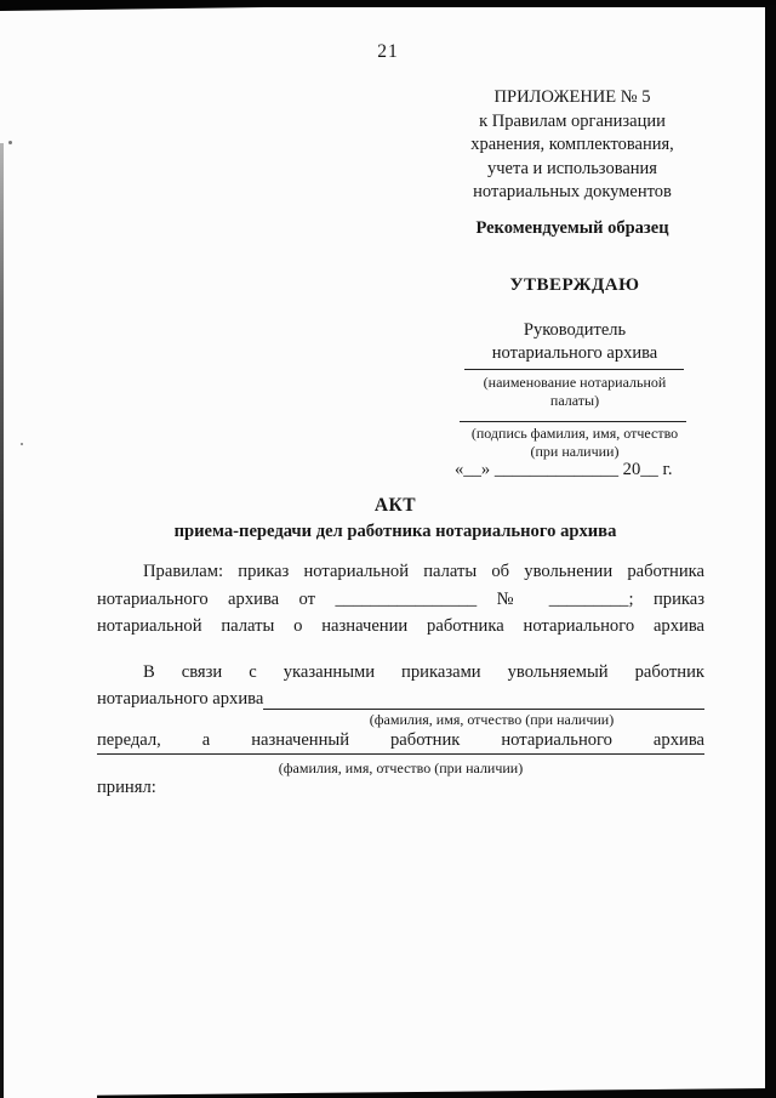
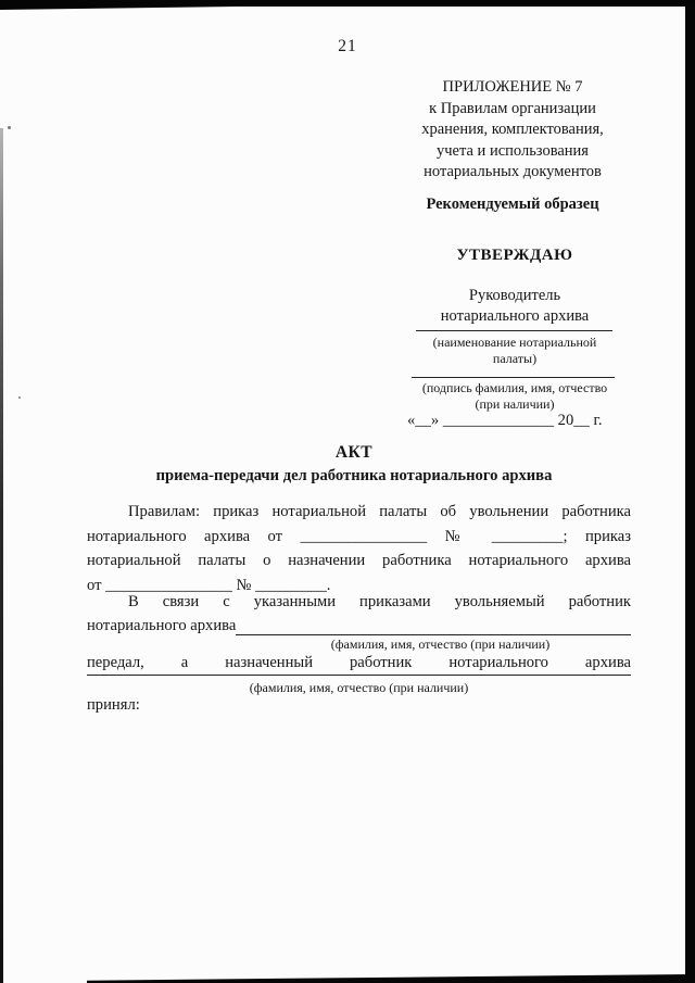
  21
- ПРИЛОЖЕНИЕ № 5
+ ПРИЛОЖЕНИЕ № 7
  к Правилам организации
  хранения, комплектования,
  учета и использования
  нотариальных документов
  Рекомендуемый образец
  УТВЕРЖДАЮ
  Руководитель
  нотариального архива
  (наименование нотариальной
  палаты)
  (подпись фамилия, имя, отчество
  (при наличии)
  «__» ______________ 20__ г.
  АКТ
  приема-передачи дел работника нотариального архива
  Правилам: приказ нотариальной палаты об увольнении работника
  нотариального архива от ________________ № _________; приказ
  нотариальной палаты о назначении работника нотариального архива
+ от ________________ № _________.
  В связи с указанными приказами увольняемый работник
  нотариального архива
  (фамилия, имя, отчество (при наличии)
  передал, а назначенный работник нотариального архива
  (фамилия, имя, отчество (при наличии)
  принял:
